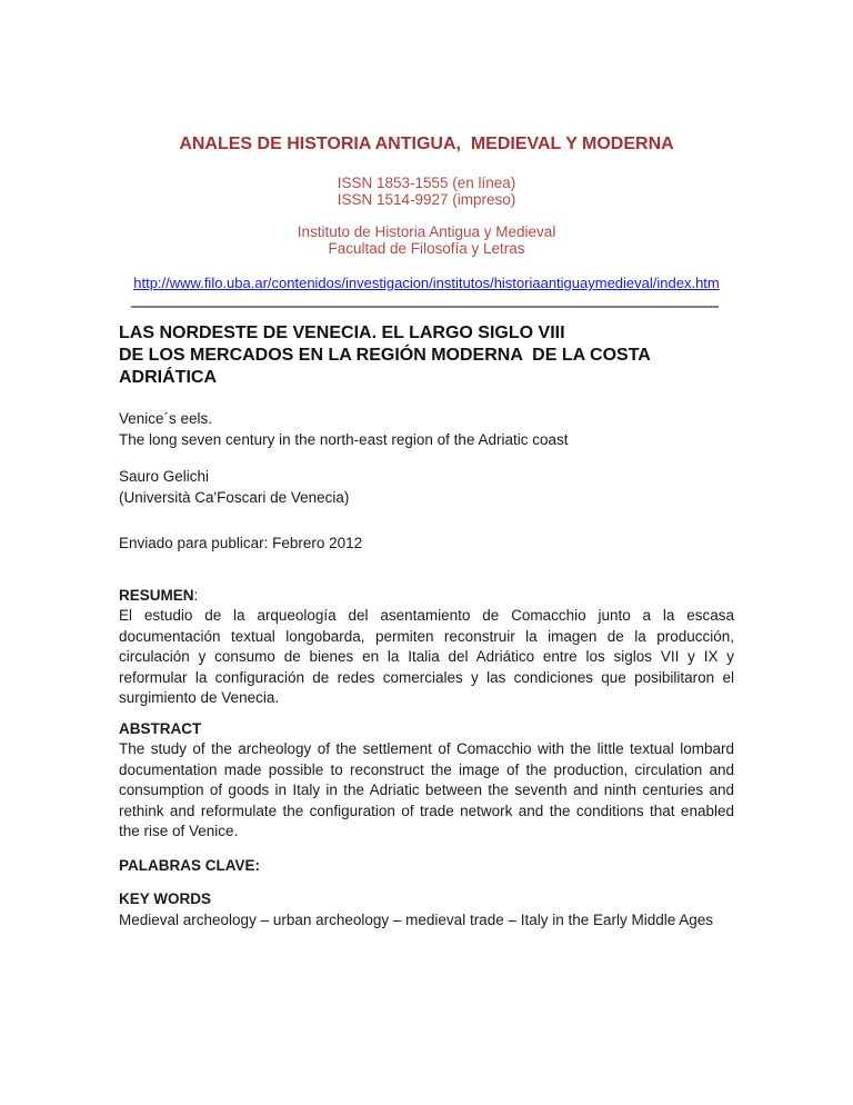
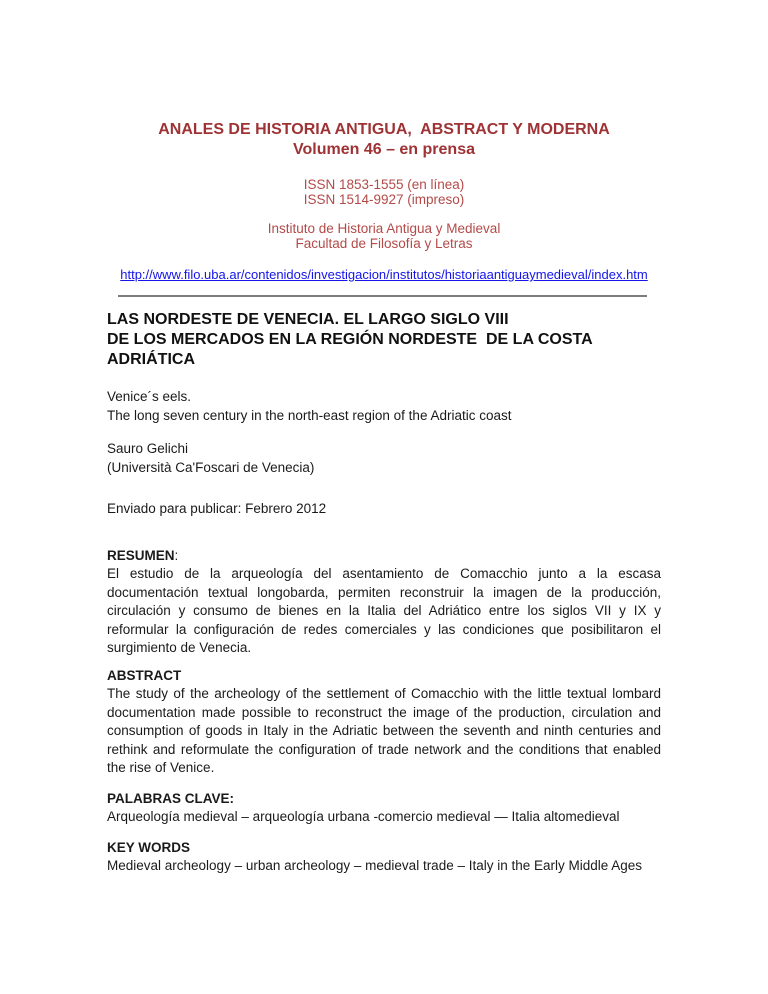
- ANALES DE HISTORIA ANTIGUA, MEDIEVAL Y MODERNA
+ ANALES DE HISTORIA ANTIGUA, ABSTRACT Y MODERNA
+ Volumen 46 – en prensa
  ISSN 1853-1555 (en línea)
  ISSN 1514-9927 (impreso)
  Instituto de Historia Antigua y Medieval
  Facultad de Filosofía y Letras
  http://www.filo.uba.ar/contenidos/investigacion/institutos/historiaantiguaymedieval/index.htm
  LAS NORDESTE DE VENECIA. EL LARGO SIGLO VIII
- DE LOS MERCADOS EN LA REGIÓN MODERNA DE LA COSTA ADRIÁTICA
+ DE LOS MERCADOS EN LA REGIÓN NORDESTE DE LA COSTA ADRIÁTICA
  Venice´s eels.
  The long seven century in the north-east region of the Adriatic coast
  Sauro Gelichi
  (Università Ca'Foscari de Venecia)
  Enviado para publicar: Febrero 2012
  RESUMEN:
  El estudio de la arqueología del asentamiento de Comacchio junto a la escasa documentación textual longobarda, permiten reconstruir la imagen de la producción, circulación y consumo de bienes en la Italia del Adriático entre los siglos VII y IX y reformular la configuración de redes comerciales y las condiciones que posibilitaron el surgimiento de Venecia.
  ABSTRACT
  The study of the archeology of the settlement of Comacchio with the little textual lombard documentation made possible to reconstruct the image of the production, circulation and consumption of goods in Italy in the Adriatic between the seventh and ninth centuries and rethink and reformulate the configuration of trade network and the conditions that enabled the rise of Venice.
  PALABRAS CLAVE:
+ Arqueología medieval – arqueología urbana -comercio medieval — Italia altomedieval
  KEY WORDS
  Medieval archeology – urban archeology – medieval trade – Italy in the Early Middle Ages
